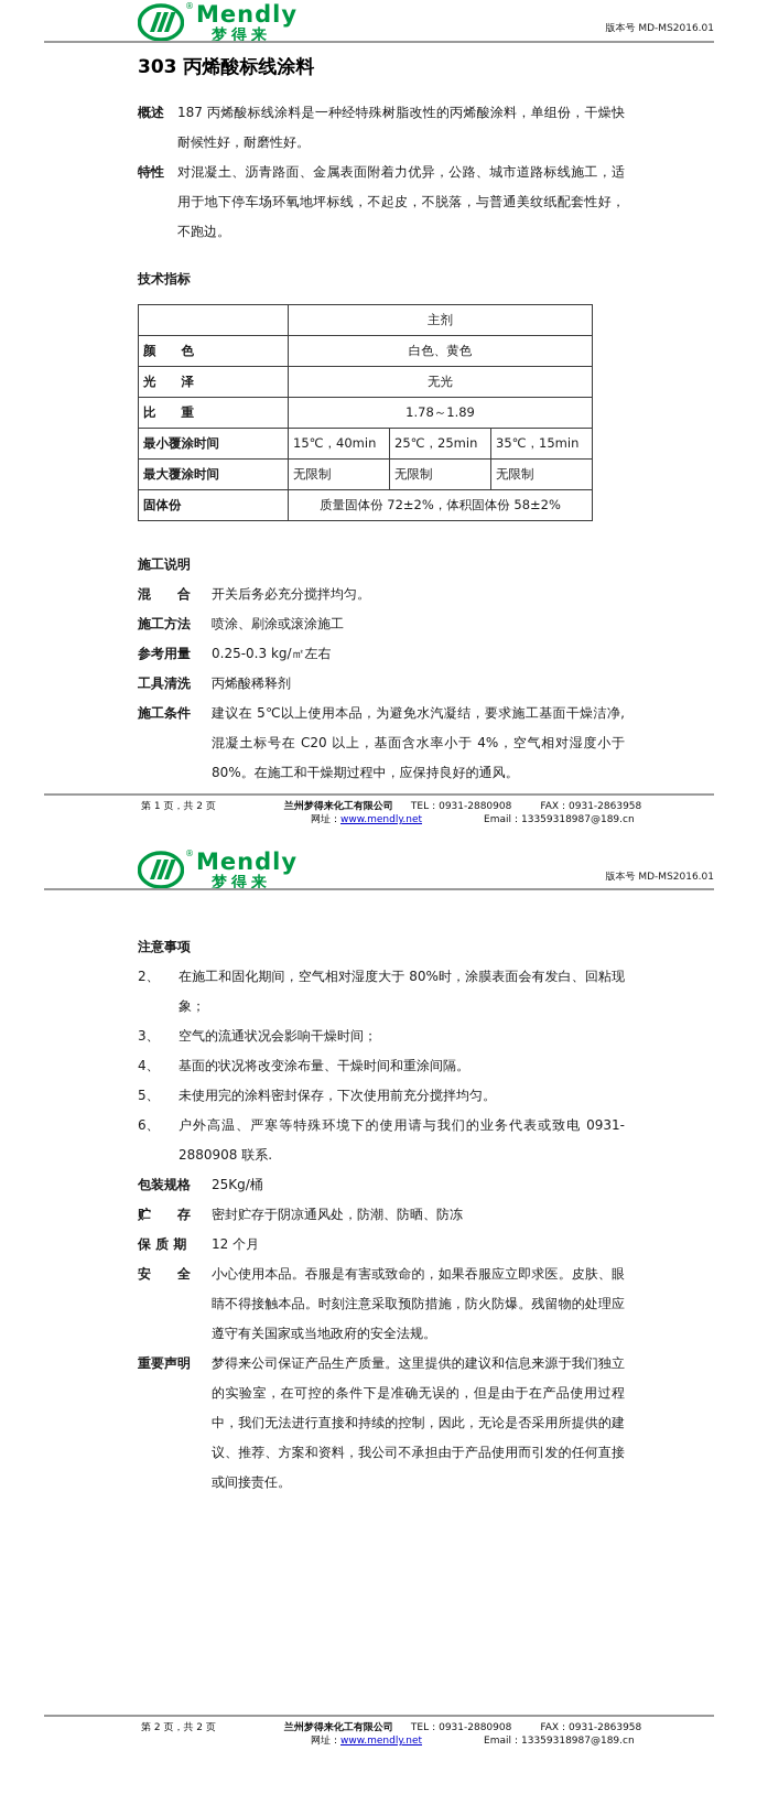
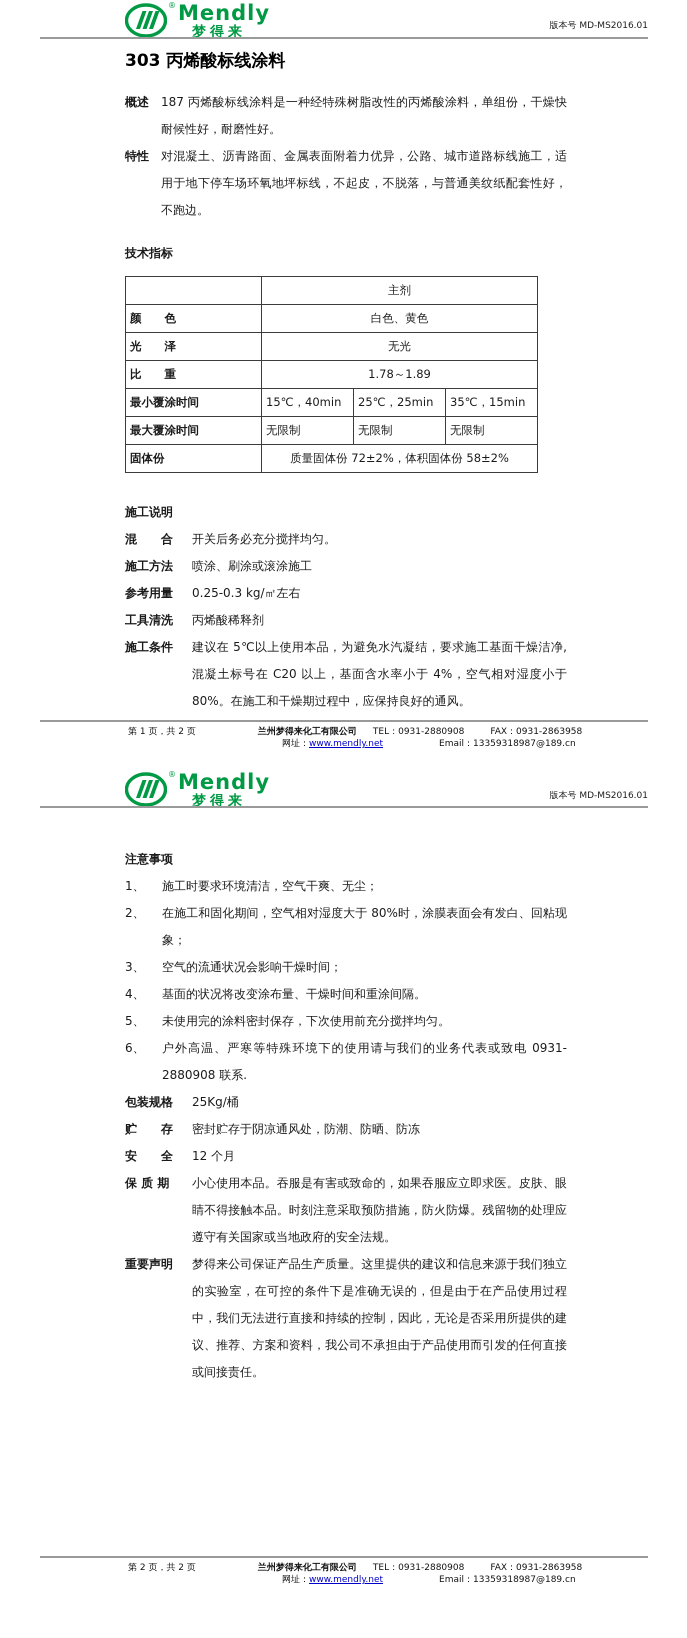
  ®
  Mendly
  梦得来
  版本号 MD-MS2016.01
  303 丙烯酸标线涂料
  概述
  187 丙烯酸标线涂料是一种经特殊树脂改性的丙烯酸涂料，单组份，干燥快耐候性好，耐磨性好。
  特性
  对混凝土、沥青路面、金属表面附着力优异，公路、城市道路标线施工，适用于地下停车场环氧地坪标线，不起皮，不脱落，与普通美纹纸配套性好，不跑边。
  技术指标
  	主剂
  颜 色	白色、黄色
  光 泽	无光
  比 重	1.78～1.89
  最小覆涂时间	15℃，40min	25℃，25min	35℃，15min
  最大覆涂时间	无限制	无限制	无限制
  固体份	质量固体份 72±2%，体积固体份 58±2%
  施工说明
  混 合
  开关后务必充分搅拌均匀。
  施工方法
  喷涂、刷涂或滚涂施工
  参考用量
  0.25-0.3 kg/㎡左右
  工具清洗
  丙烯酸稀释剂
  施工条件
  建议在 5℃以上使用本品，为避免水汽凝结，要求施工基面干燥洁净, 混凝土标号在 C20 以上，基面含水率小于 4%，空气相对湿度小于 80%。在施工和干燥期过程中，应保持良好的通风。
  第 1 页，共 2 页
  兰州梦得来化工有限公司
  TEL：0931-2880908
  FAX：0931-2863958
  网址：www.mendly.net
  Email：13359318987@189.cn
  ®
  Mendly
  梦得来
  版本号 MD-MS2016.01
  注意事项
+ 1、
+ 施工时要求环境清洁，空气干爽、无尘；
  2、
  在施工和固化期间，空气相对湿度大于 80%时，涂膜表面会有发白、回粘现象；
  3、
  空气的流通状况会影响干燥时间；
  4、
  基面的状况将改变涂布量、干燥时间和重涂间隔。
  5、
  未使用完的涂料密封保存，下次使用前充分搅拌均匀。
  6、
  户外高温、严寒等特殊环境下的使用请与我们的业务代表或致电 0931-2880908 联系.
  包装规格
  25Kg/桶
  贮 存
  密封贮存于阴凉通风处，防潮、防晒、防冻
- 保 质 期
+ 安 全
  12 个月
- 安 全
+ 保 质 期
  小心使用本品。吞服是有害或致命的，如果吞服应立即求医。皮肤、眼睛不得接触本品。时刻注意采取预防措施，防火防爆。残留物的处理应遵守有关国家或当地政府的安全法规。
  重要声明
  梦得来公司保证产品生产质量。这里提供的建议和信息来源于我们独立的实验室，在可控的条件下是准确无误的，但是由于在产品使用过程中，我们无法进行直接和持续的控制，因此，无论是否采用所提供的建议、推荐、方案和资料，我公司不承担由于产品使用而引发的任何直接或间接责任。
  第 2 页，共 2 页
  兰州梦得来化工有限公司
  TEL：0931-2880908
  FAX：0931-2863958
  网址：www.mendly.net
  Email：13359318987@189.cn
